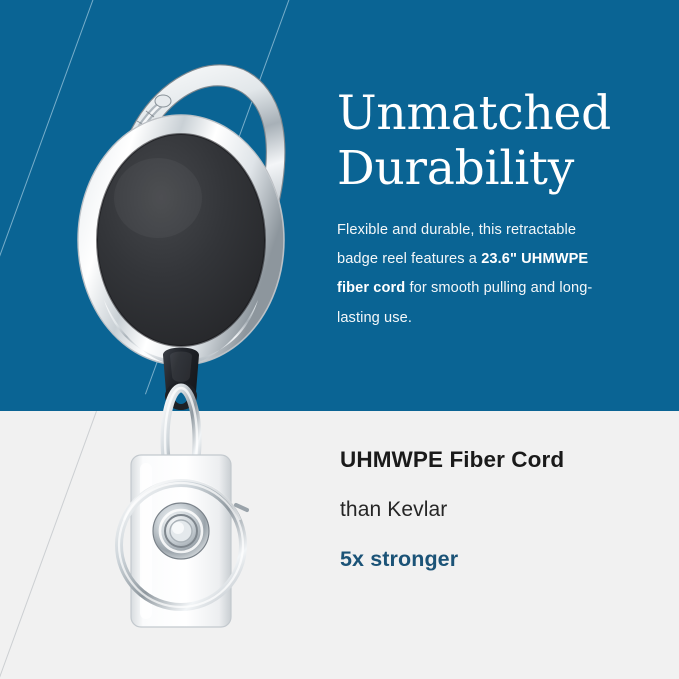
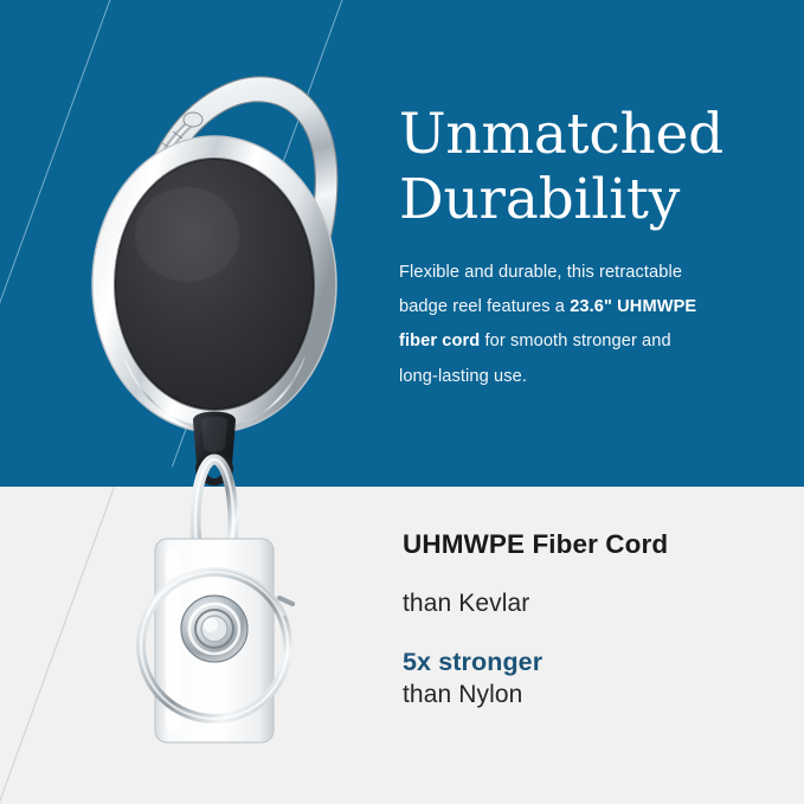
  Unmatched
  Durability
- Flexible and durable, this retractable badge reel features a 23.6" UHMWPE fiber cord for smooth pulling and long-lasting use.
+ Flexible and durable, this retractable badge reel features a 23.6" UHMWPE fiber cord for smooth stronger and long-lasting use.
  UHMWPE Fiber Cord
  than Kevlar
  5x stronger
+ than Nylon
